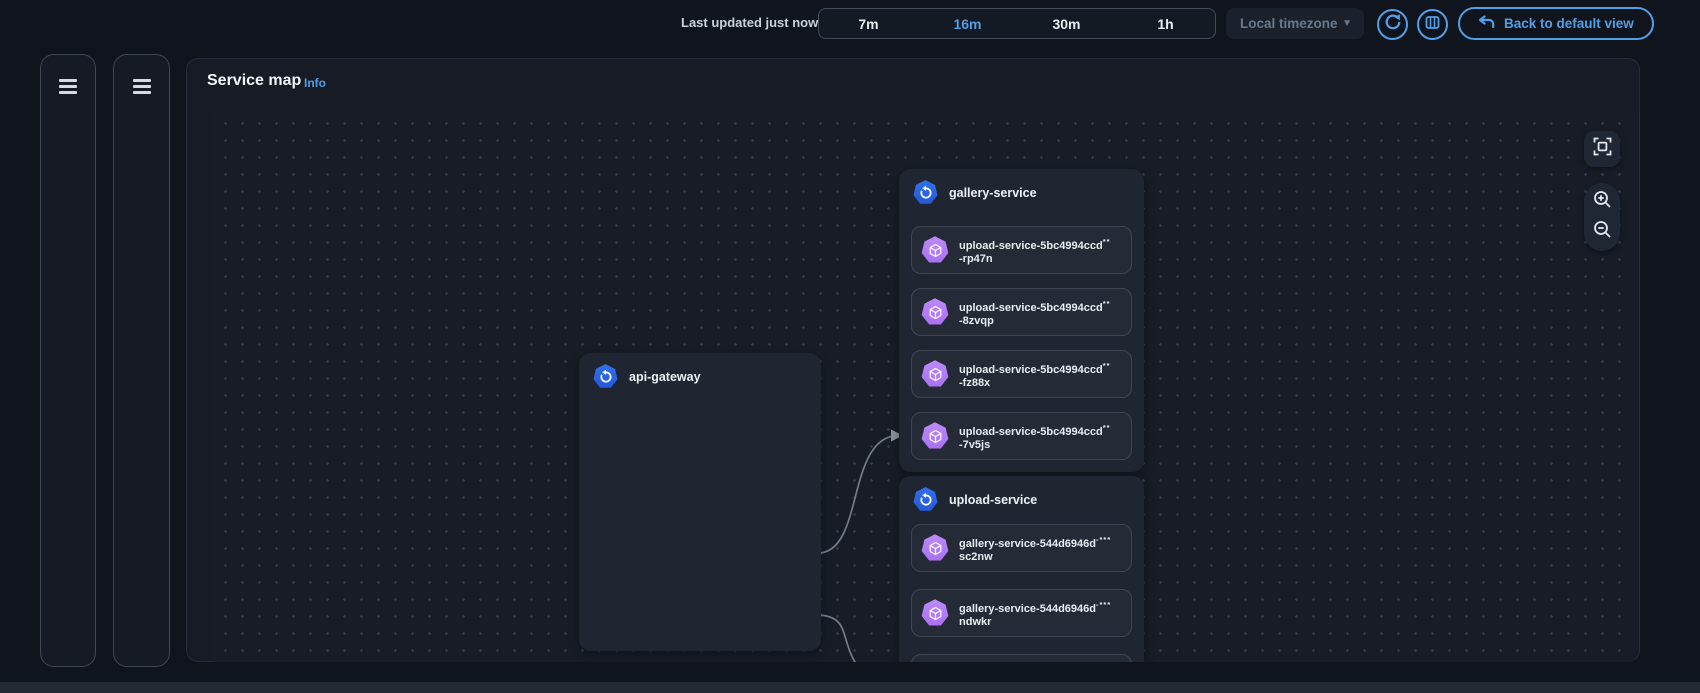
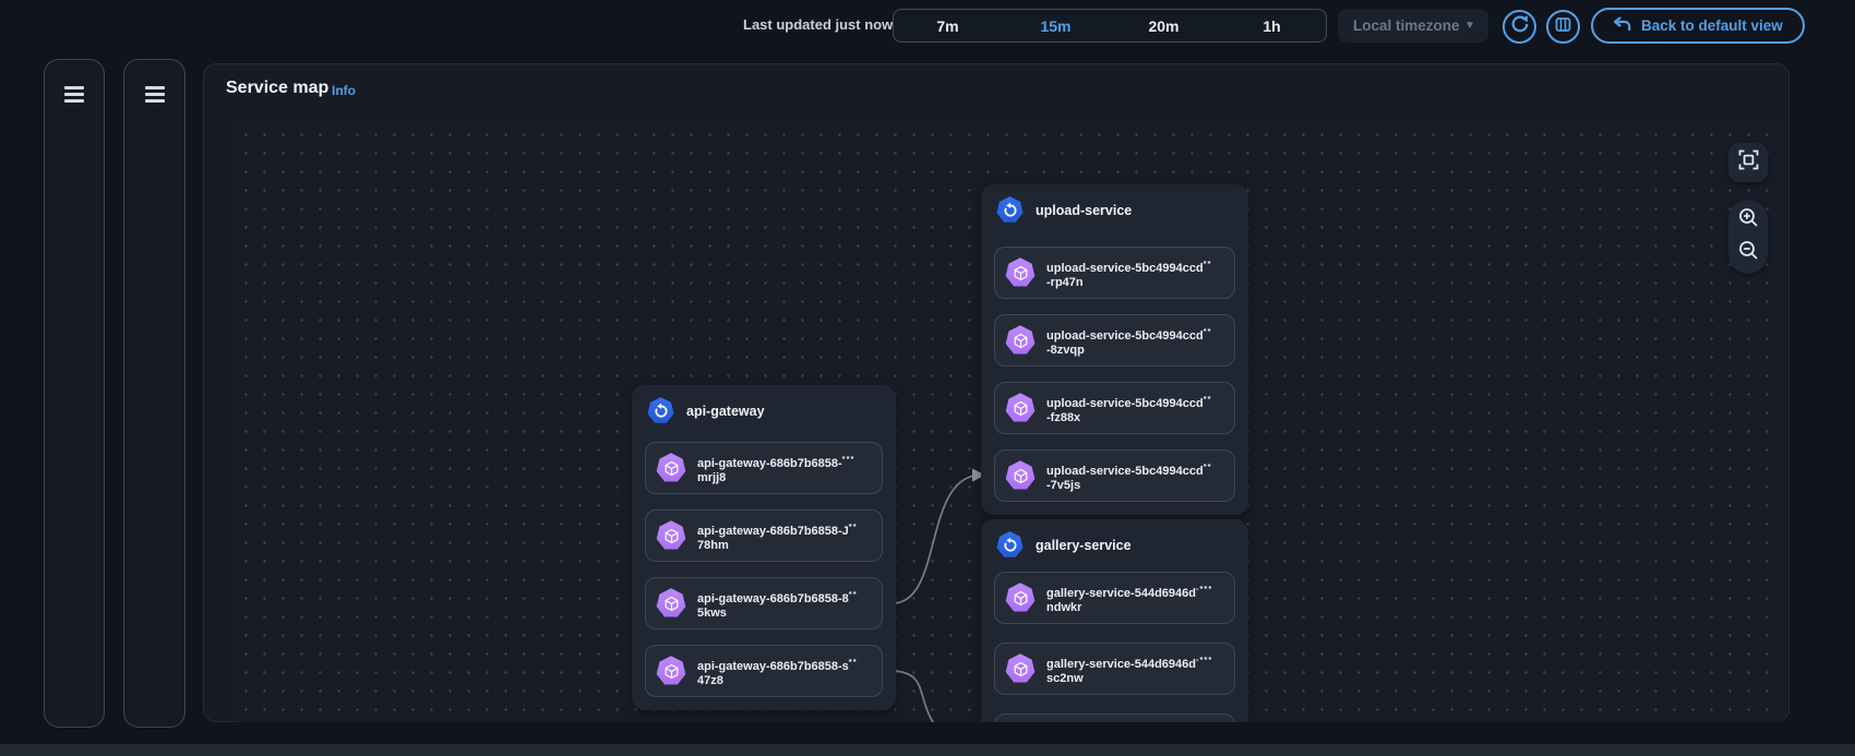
  Last updated just now
  7m
- 16m
+ 15m
- 30m
+ 20m
  1h
  Local timezone
  ▼
  Back to default view
  Service map
  Info
  api-gateway
+ api-gateway-686b7b6858-***
+ mrjj8
+ api-gateway-686b7b6858-J**
+ 78hm
+ api-gateway-686b7b6858-8**
+ 5kws
+ api-gateway-686b7b6858-s**
+ 47z8
- gallery-service
+ upload-service
  upload-service-5bc4994ccd**
  -rp47n
  upload-service-5bc4994ccd**
  -8zvqp
  upload-service-5bc4994ccd**
  -fz88x
  upload-service-5bc4994ccd**
  -7v5js
- upload-service
+ gallery-service
  gallery-service-544d6946d-***
- sc2nw
+ ndwkr
  gallery-service-544d6946d-***
- ndwkr
+ sc2nw
